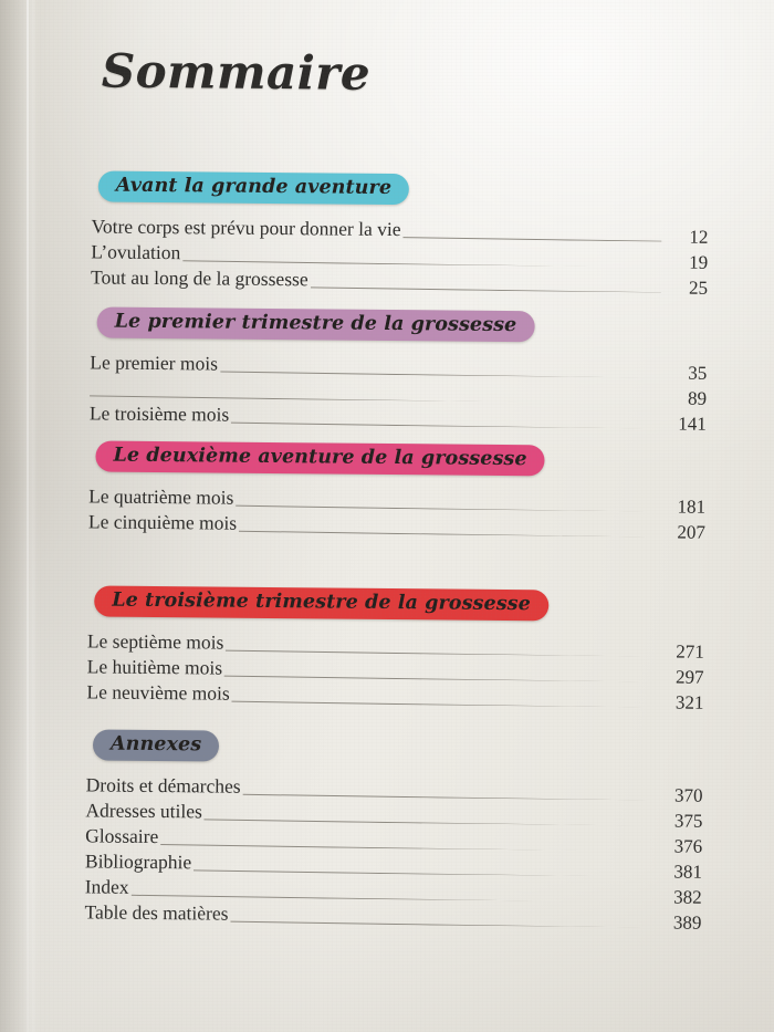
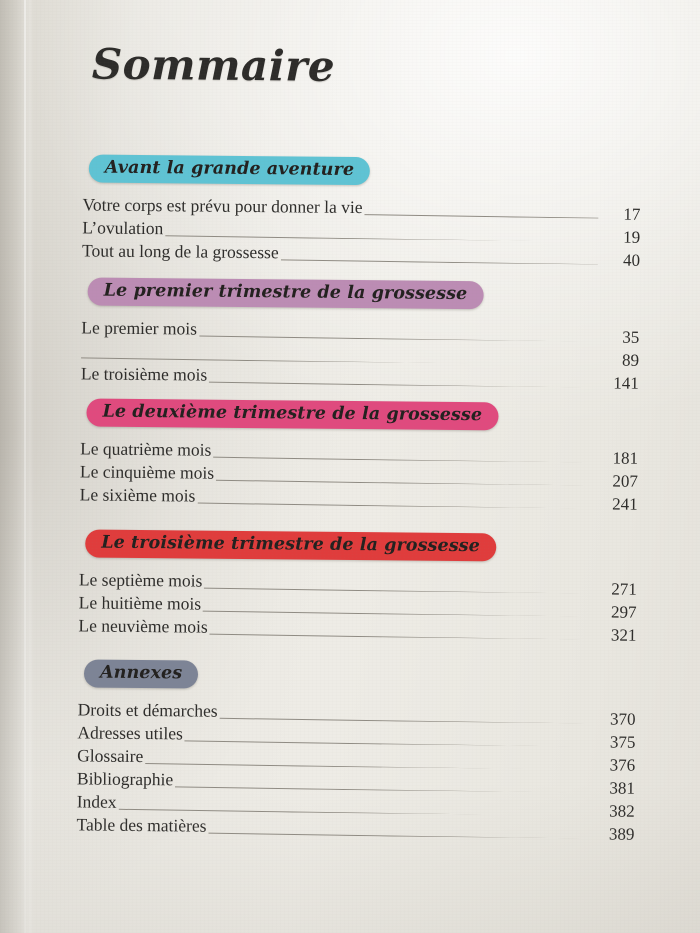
  Sommaire
  Avant la grande aventure
  Votre corps est prévu pour donner la vie
- 12
+ 17
  L’ovulation
  19
  Tout au long de la grossesse
- 25
+ 40
  Le premier trimestre de la grossesse
  Le premier mois
  35
  89
  Le troisième mois
  141
- Le deuxième aventure de la grossesse
+ Le deuxième trimestre de la grossesse
  Le quatrième mois
  181
  Le cinquième mois
  207
+ Le sixième mois
+ 241
  Le troisième trimestre de la grossesse
  Le septième mois
  271
  Le huitième mois
  297
  Le neuvième mois
  321
  Annexes
  Droits et démarches
  370
  Adresses utiles
  375
  Glossaire
  376
  Bibliographie
